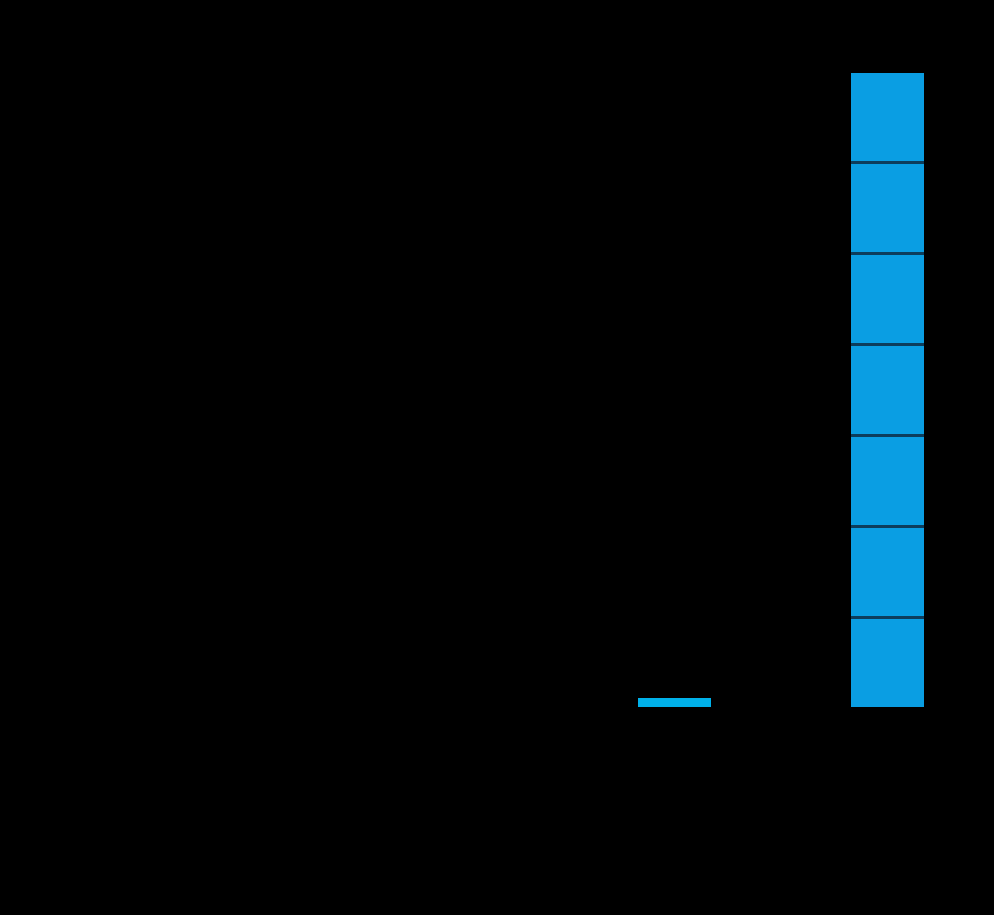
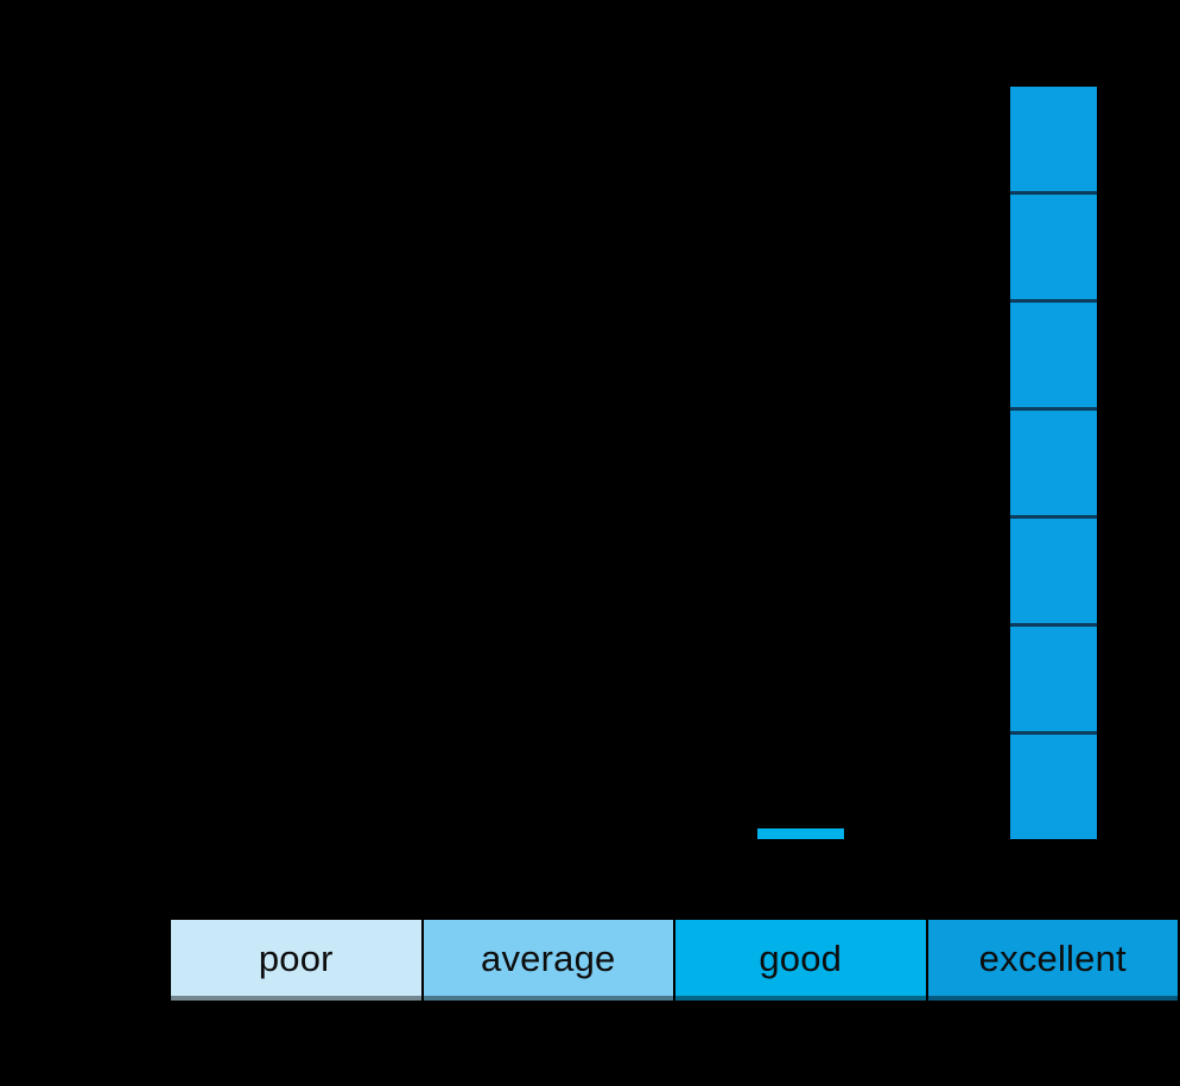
+ poor
+ average
+ good
+ excellent
